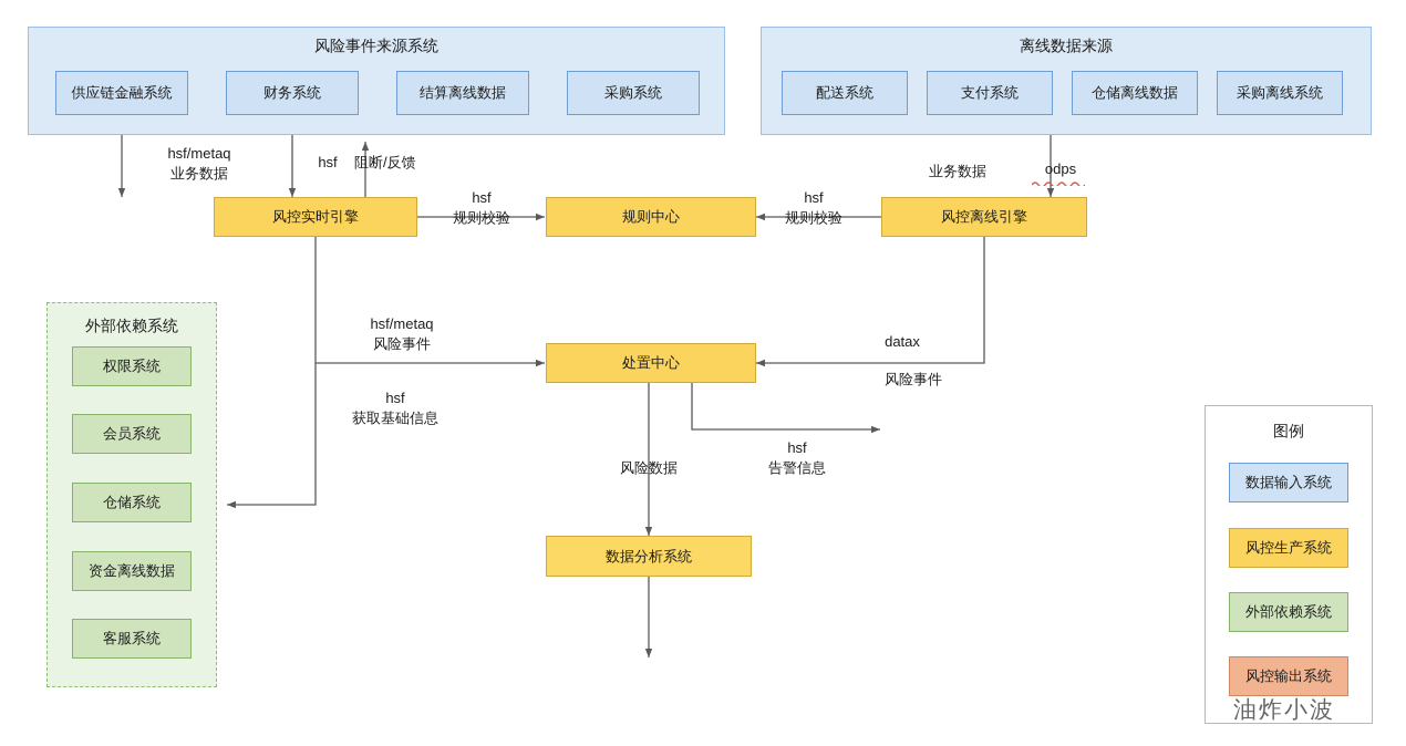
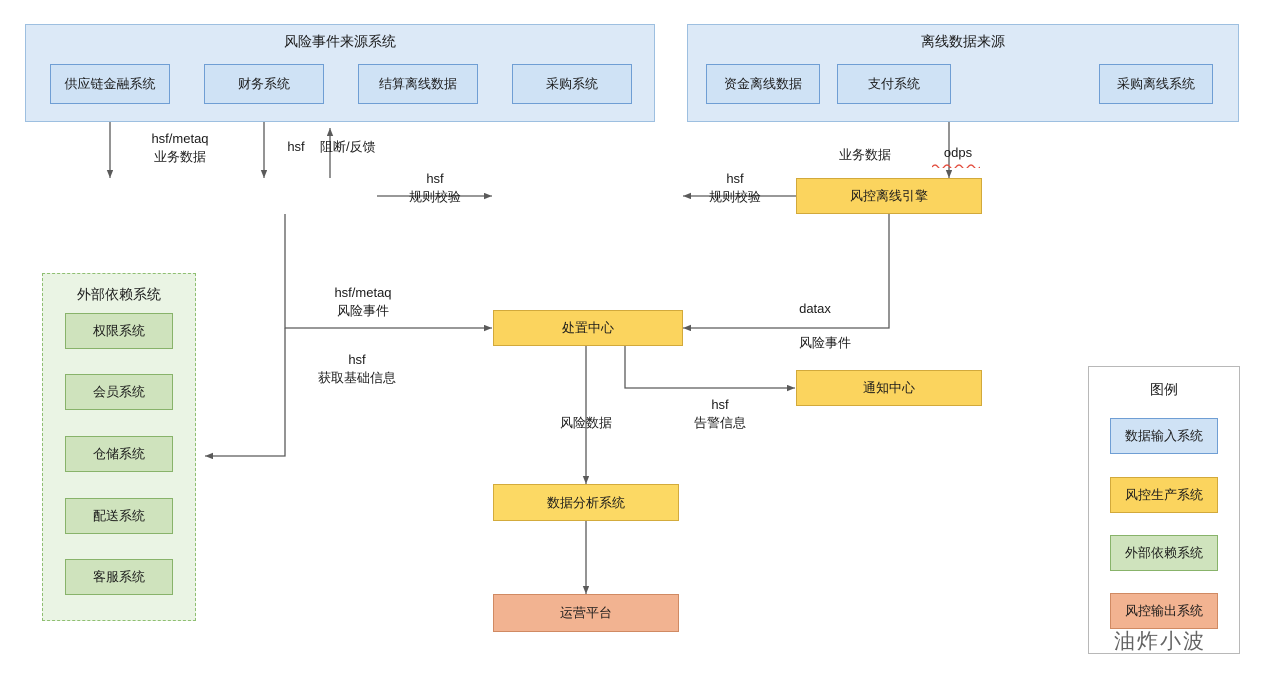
  风险事件来源系统
  供应链金融系统
  财务系统
  结算离线数据
  采购系统
  离线数据来源
- 配送系统
+ 资金离线数据
  支付系统
- 仓储离线数据
  采购离线系统
  hsf/metaq
  业务数据
  hsf
  阻断/反馈
  业务数据
  odps
  hsf
  规则校验
  hsf
  规则校验
- 风控实时引擎
- 规则中心
  风控离线引擎
  处置中心
+ 通知中心
  数据分析系统
+ 运营平台
  hsf/metaq
  风险事件
  datax
  风险事件
  hsf
  获取基础信息
  hsf
  告警信息
  风险数据
  外部依赖系统
  权限系统
  会员系统
  仓储系统
- 资金离线数据
+ 配送系统
  客服系统
  图例
  数据输入系统
  风控生产系统
  外部依赖系统
  风控输出系统
  油炸小波
